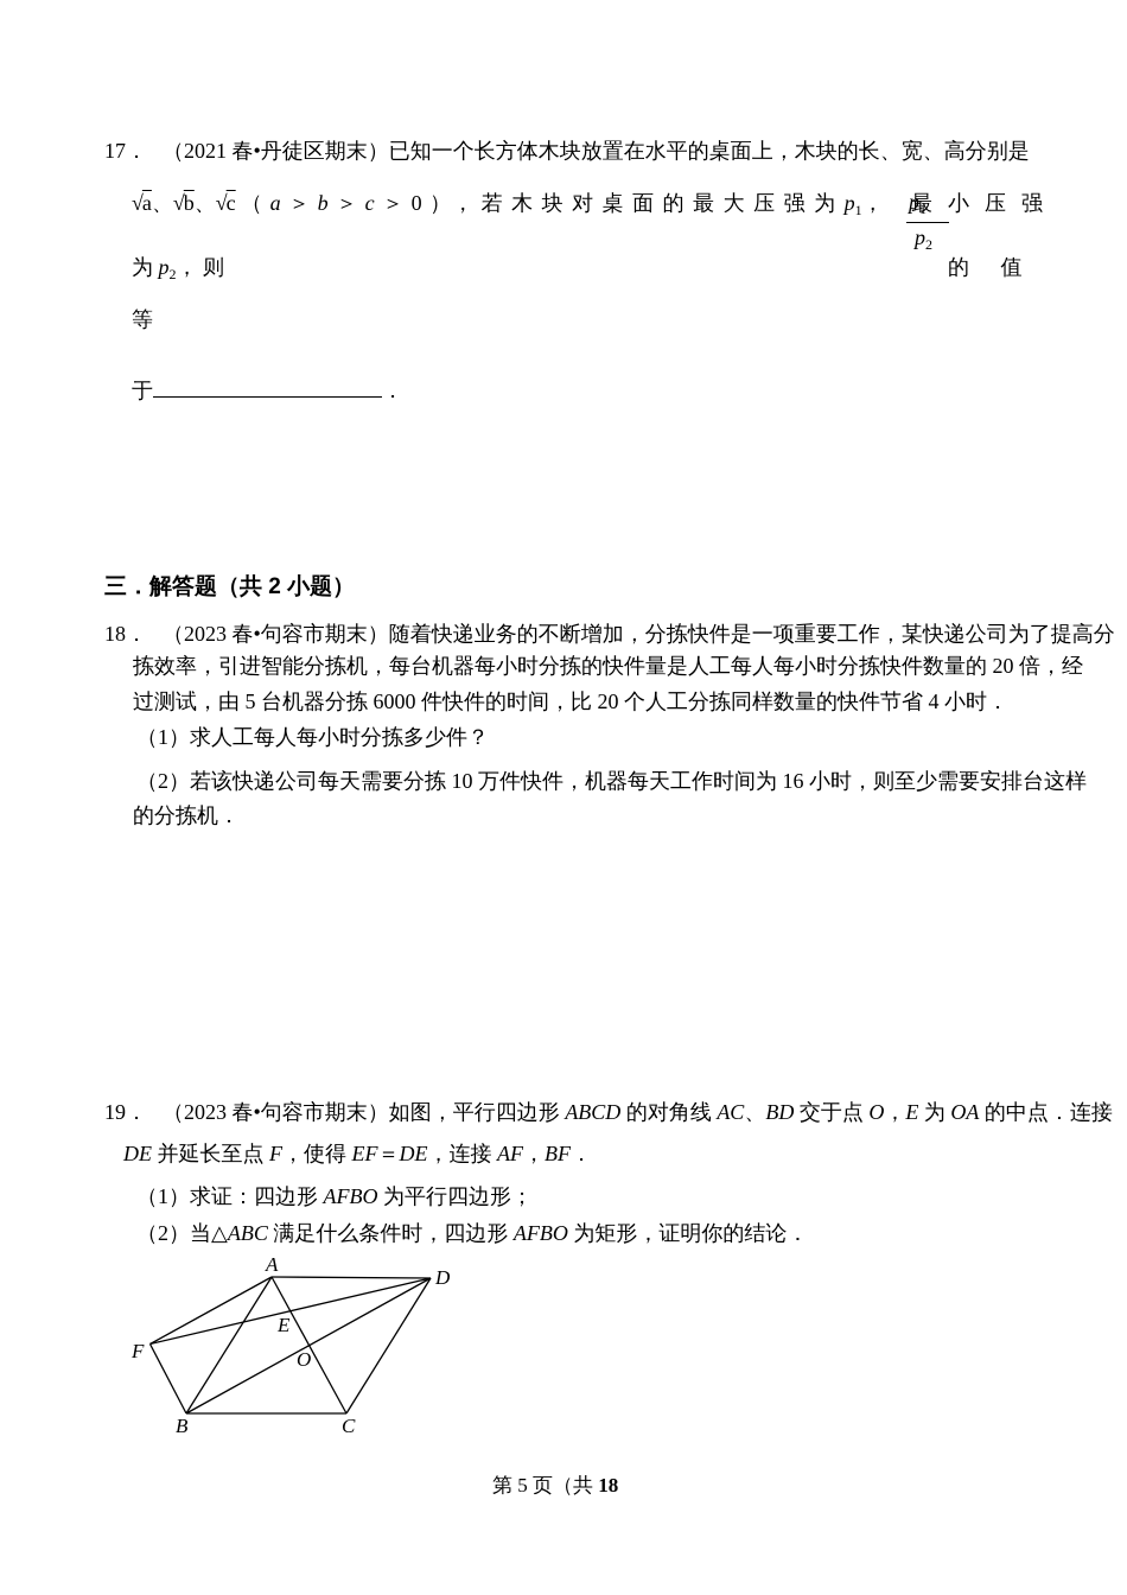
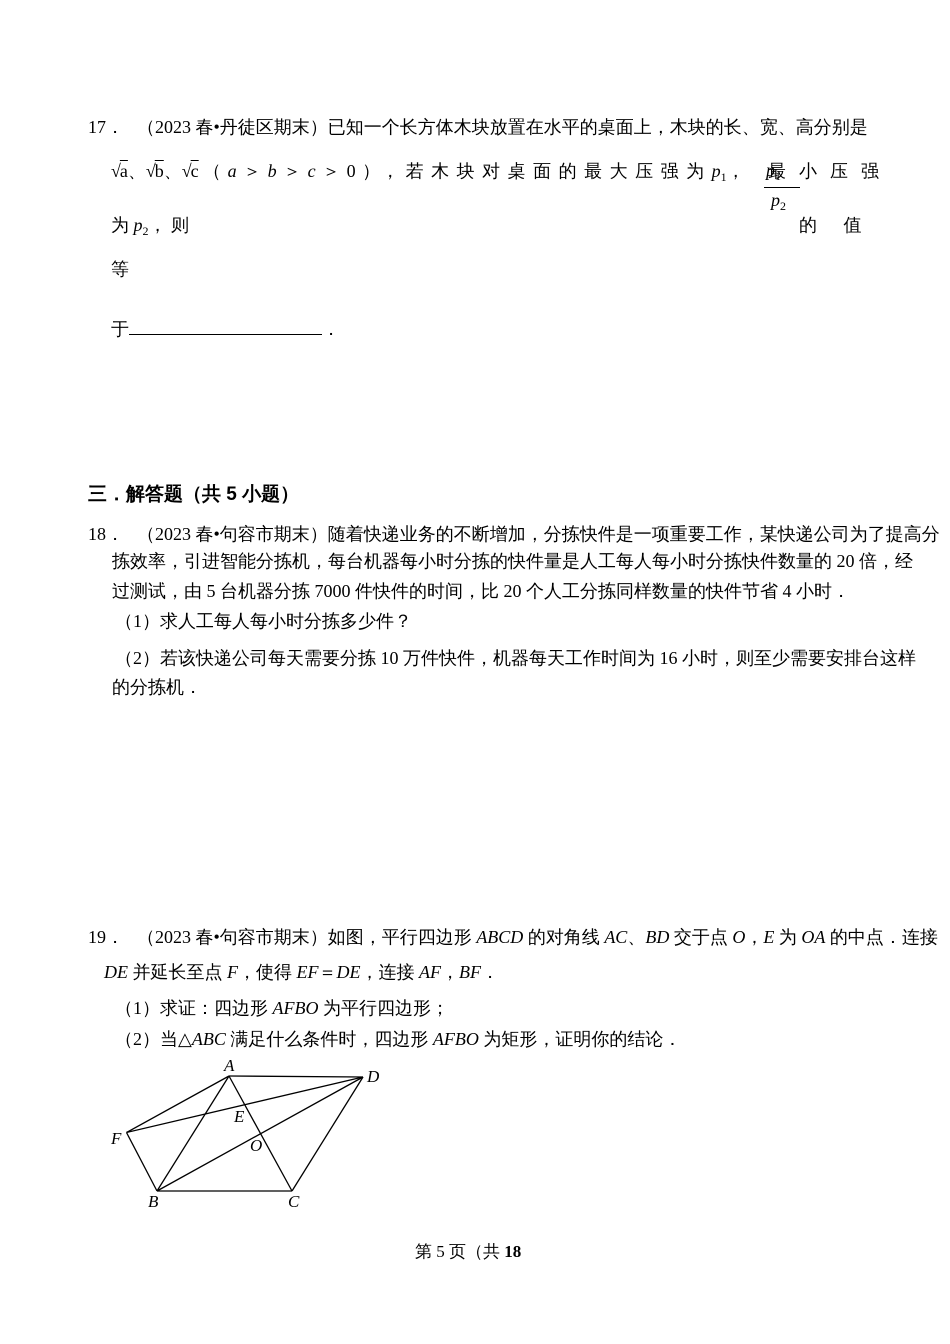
- 17． （2021 春•丹徒区期末）已知一个长方体木块放置在水平的桌面上，木块的长、宽、高分别是
+ 17． （2023 春•丹徒区期末）已知一个长方体木块放置在水平的桌面上，木块的长、宽、高分别是
  √a、√b、√c （ a ＞ b ＞ c ＞ 0 ）， 若 木 块 对 桌 面 的 最 大 压 强 为 p1，
  最小压强
  p1
  p2
  为 p2， 则
  的 值
  等
  于 ．
- 三．解答题（共 2 小题）
+ 三．解答题（共 5 小题）
  18． （2023 春•句容市期末）随着快递业务的不断增加，分拣快件是一项重要工作，某快递公司为了提高分
  拣效率，引进智能分拣机，每台机器每小时分拣的快件量是人工每人每小时分拣快件数量的 20 倍，经
- 过测试，由 5 台机器分拣 6000 件快件的时间，比 20 个人工分拣同样数量的快件节省 4 小时．
+ 过测试，由 5 台机器分拣 7000 件快件的时间，比 20 个人工分拣同样数量的快件节省 4 小时．
  （1）求人工每人每小时分拣多少件？
  （2）若该快递公司每天需要分拣 10 万件快件，机器每天工作时间为 16 小时，则至少需要安排台这样
  的分拣机．
  19． （2023 春•句容市期末）如图，平行四边形 ABCD 的对角线 AC、BD 交于点 O，E 为 OA 的中点．连接
  DE 并延长至点 F，使得 EF＝DE，连接 AF，BF．
  （1）求证：四边形 AFBO 为平行四边形；
  （2）当△ABC 满足什么条件时，四边形 AFBO 为矩形，证明你的结论．
  A
  B
  C
  D
  E
  F
  O
  第 5 页（共 18
